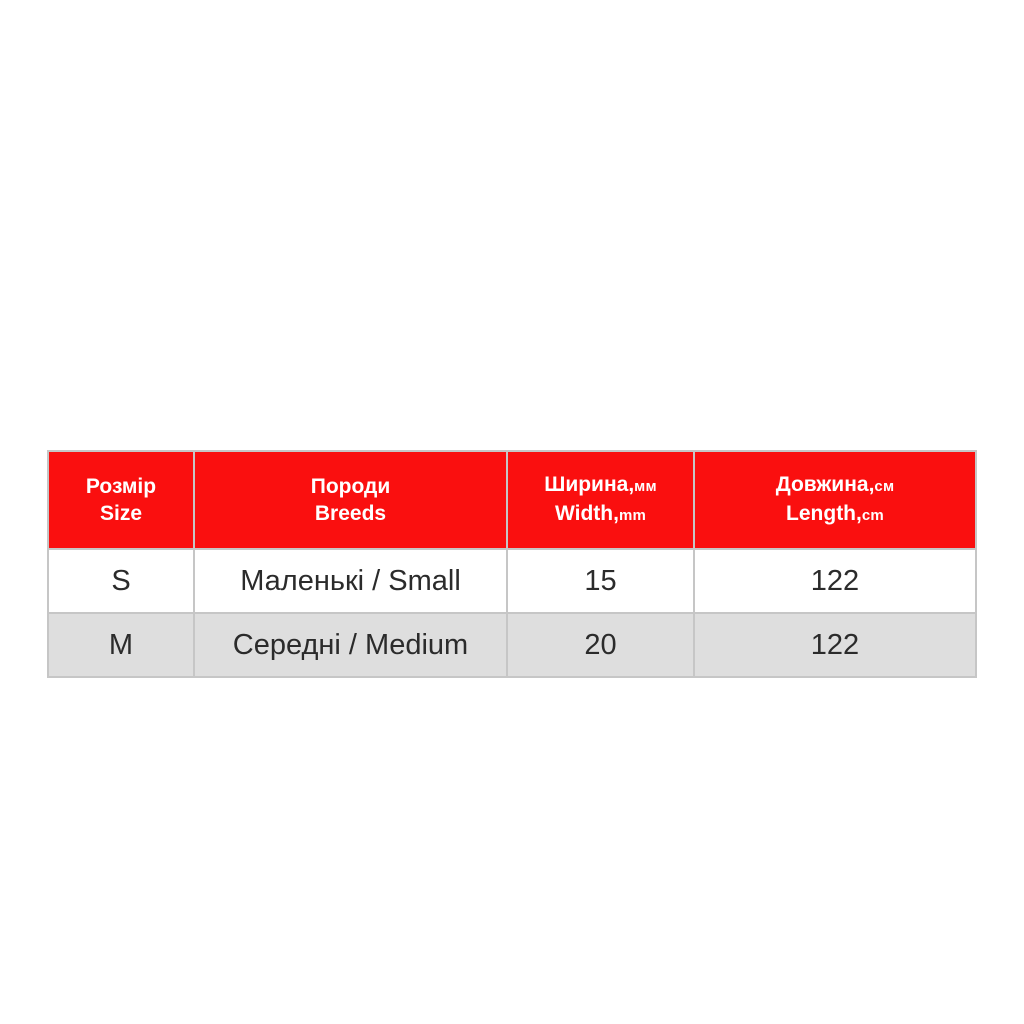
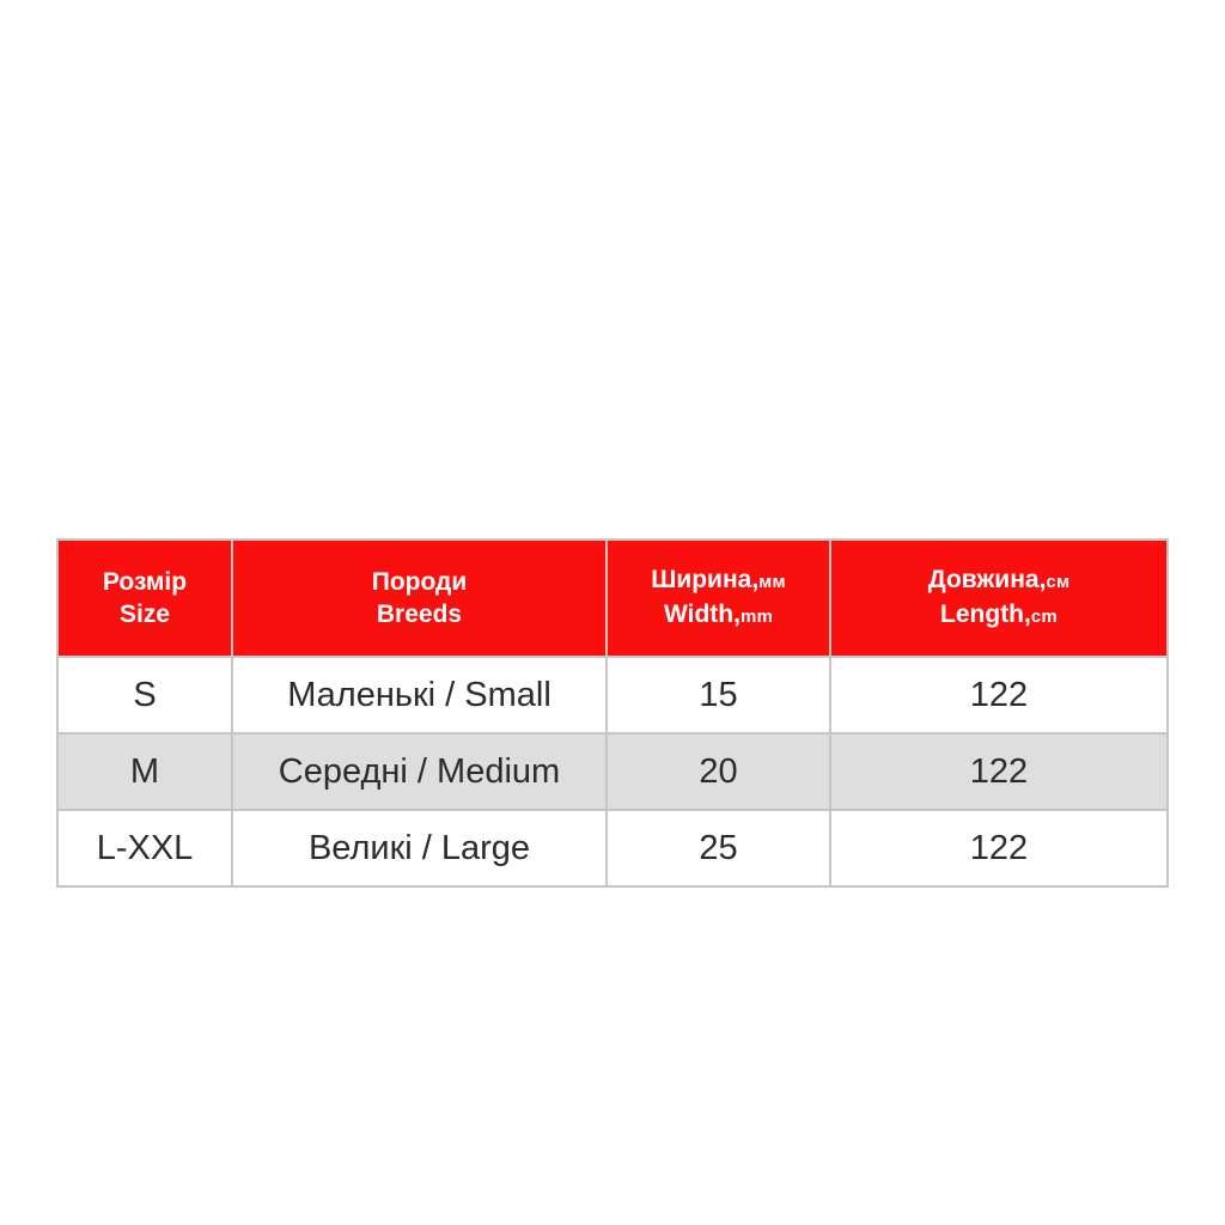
  Розмір Size	Породи Breeds	Ширина,мм Width,mm	Довжина,см Length,cm
  S	Маленькі / Small	15	122
  M	Середні / Medium	20	122
+ L-XXL	Великі / Large	25	122
